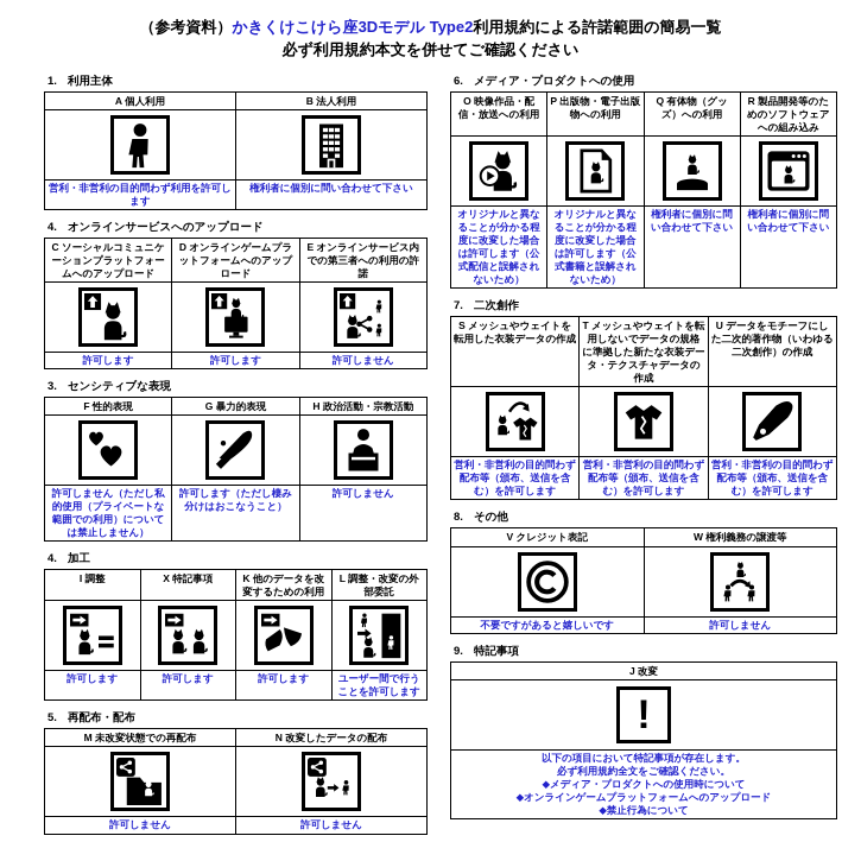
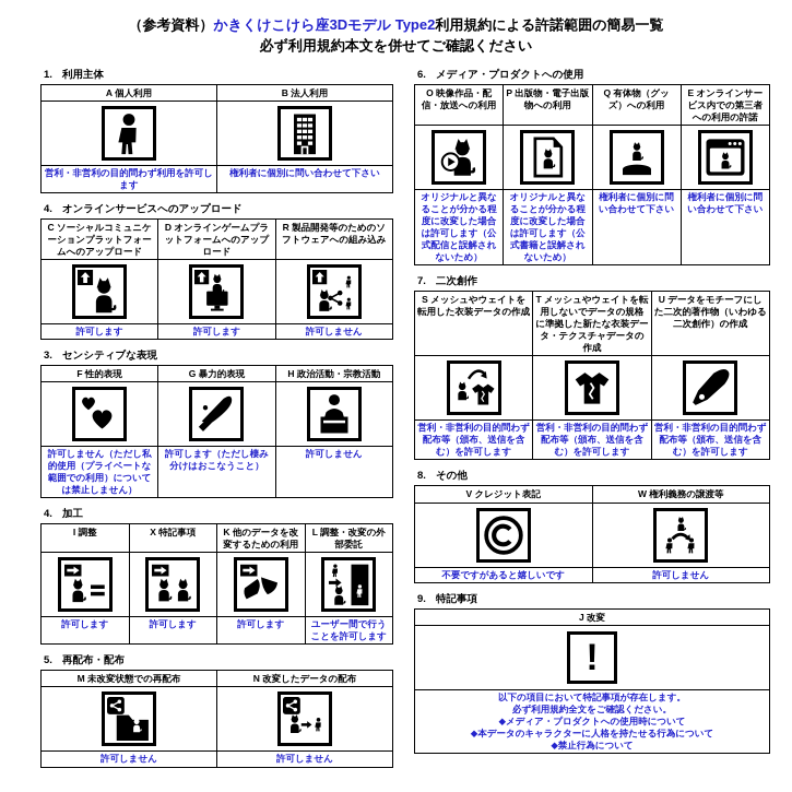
  （参考資料）かきくけこけら座3Dモデル Type2利用規約による許諾範囲の簡易一覧
  必ず利用規約本文を併せてご確認ください
  1. 利用主体
  A 個人利用	B 法人利用
  営利・非営利の目的問わず利用を許可します	権利者に個別に問い合わせて下さい
  4. オンラインサービスへのアップロード
- C ソーシャルコミュニケーションプラットフォームへのアップロード	D オンラインゲームプラットフォームへのアップロード	E オンラインサービス内での第三者への利用の許諾
+ C ソーシャルコミュニケーションプラットフォームへのアップロード	D オンラインゲームプラットフォームへのアップロード	R 製品開発等のためのソフトウェアへの組み込み
  許可します	許可します	許可しません
  3. センシティブな表現
  F 性的表現	G 暴力的表現	H 政治活動・宗教活動
  許可しません（ただし私的使用（プライベートな範囲での利用）については禁止しません）	許可します（ただし棲み分けはおこなうこと）	許可しません
  4. 加工
  I 調整	X 特記事項	K 他のデータを改変するための利用	L 調整・改変の外部委託
  許可します	許可します	許可します	ユーザー間で行うことを許可します
  5. 再配布・配布
  M 未改変状態での再配布	N 改変したデータの配布
  許可しません	許可しません
  6. メディア・プロダクトへの使用
- O 映像作品・配信・放送への利用	P 出版物・電子出版物への利用	Q 有体物（グッズ）への利用	R 製品開発等のためのソフトウェアへの組み込み
+ O 映像作品・配信・放送への利用	P 出版物・電子出版物への利用	Q 有体物（グッズ）への利用	E オンラインサービス内での第三者への利用の許諾
  オリジナルと異なることが分かる程度に改変した場合は許可します（公式配信と誤解されないため）	オリジナルと異なることが分かる程度に改変した場合は許可します（公式書籍と誤解されないため）	権利者に個別に問い合わせて下さい	権利者に個別に問い合わせて下さい
  7. 二次創作
  S メッシュやウェイトを転用した衣装データの作成	T メッシュやウェイトを転用しないでデータの規格に準拠した新たな衣装データ・テクスチャデータの作成	U データをモチーフにした二次的著作物（いわゆる二次創作）の作成
  営利・非営利の目的問わず配布等（頒布、送信を含む）を許可します	営利・非営利の目的問わず配布等（頒布、送信を含む）を許可します	営利・非営利の目的問わず配布等（頒布、送信を含む）を許可します
  8. その他
  V クレジット表記	W 権利義務の譲渡等
  不要ですがあると嬉しいです	許可しません
  9. 特記事項
  J 改変
  !
- 以下の項目において特記事項が存在します。 必ず利用規約全文をご確認ください。 ◆メディア・プロダクトへの使用時について ◆オンラインゲームプラットフォームへのアップロード ◆禁止行為について
+ 以下の項目において特記事項が存在します。 必ず利用規約全文をご確認ください。 ◆メディア・プロダクトへの使用時について ◆本データのキャラクターに人格を持たせる行為について ◆禁止行為について
